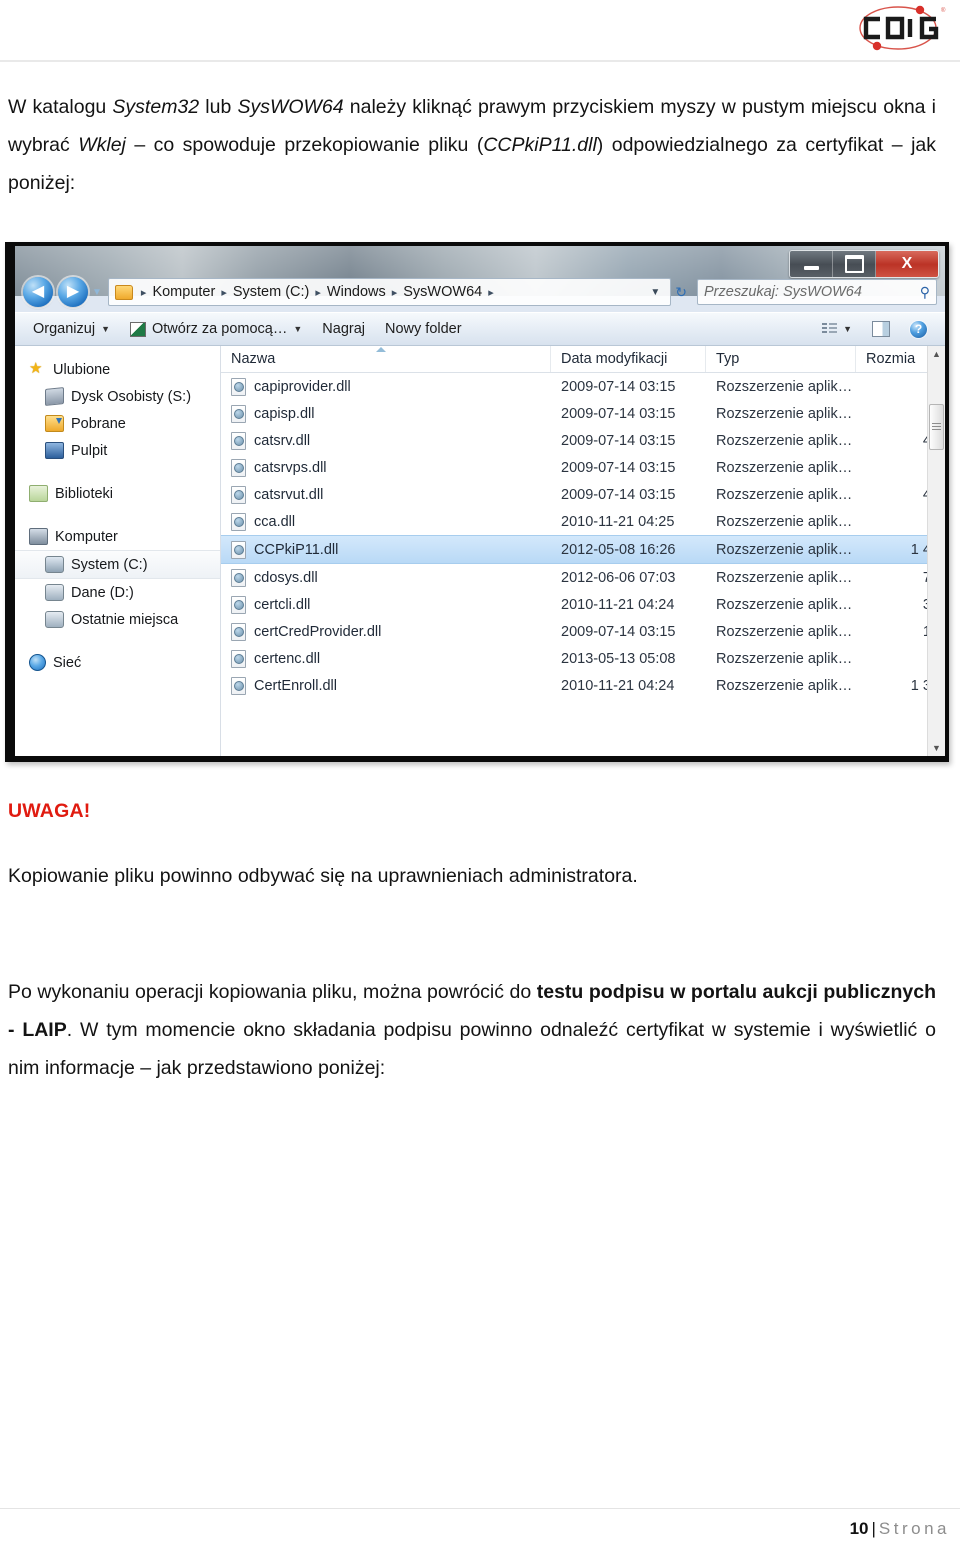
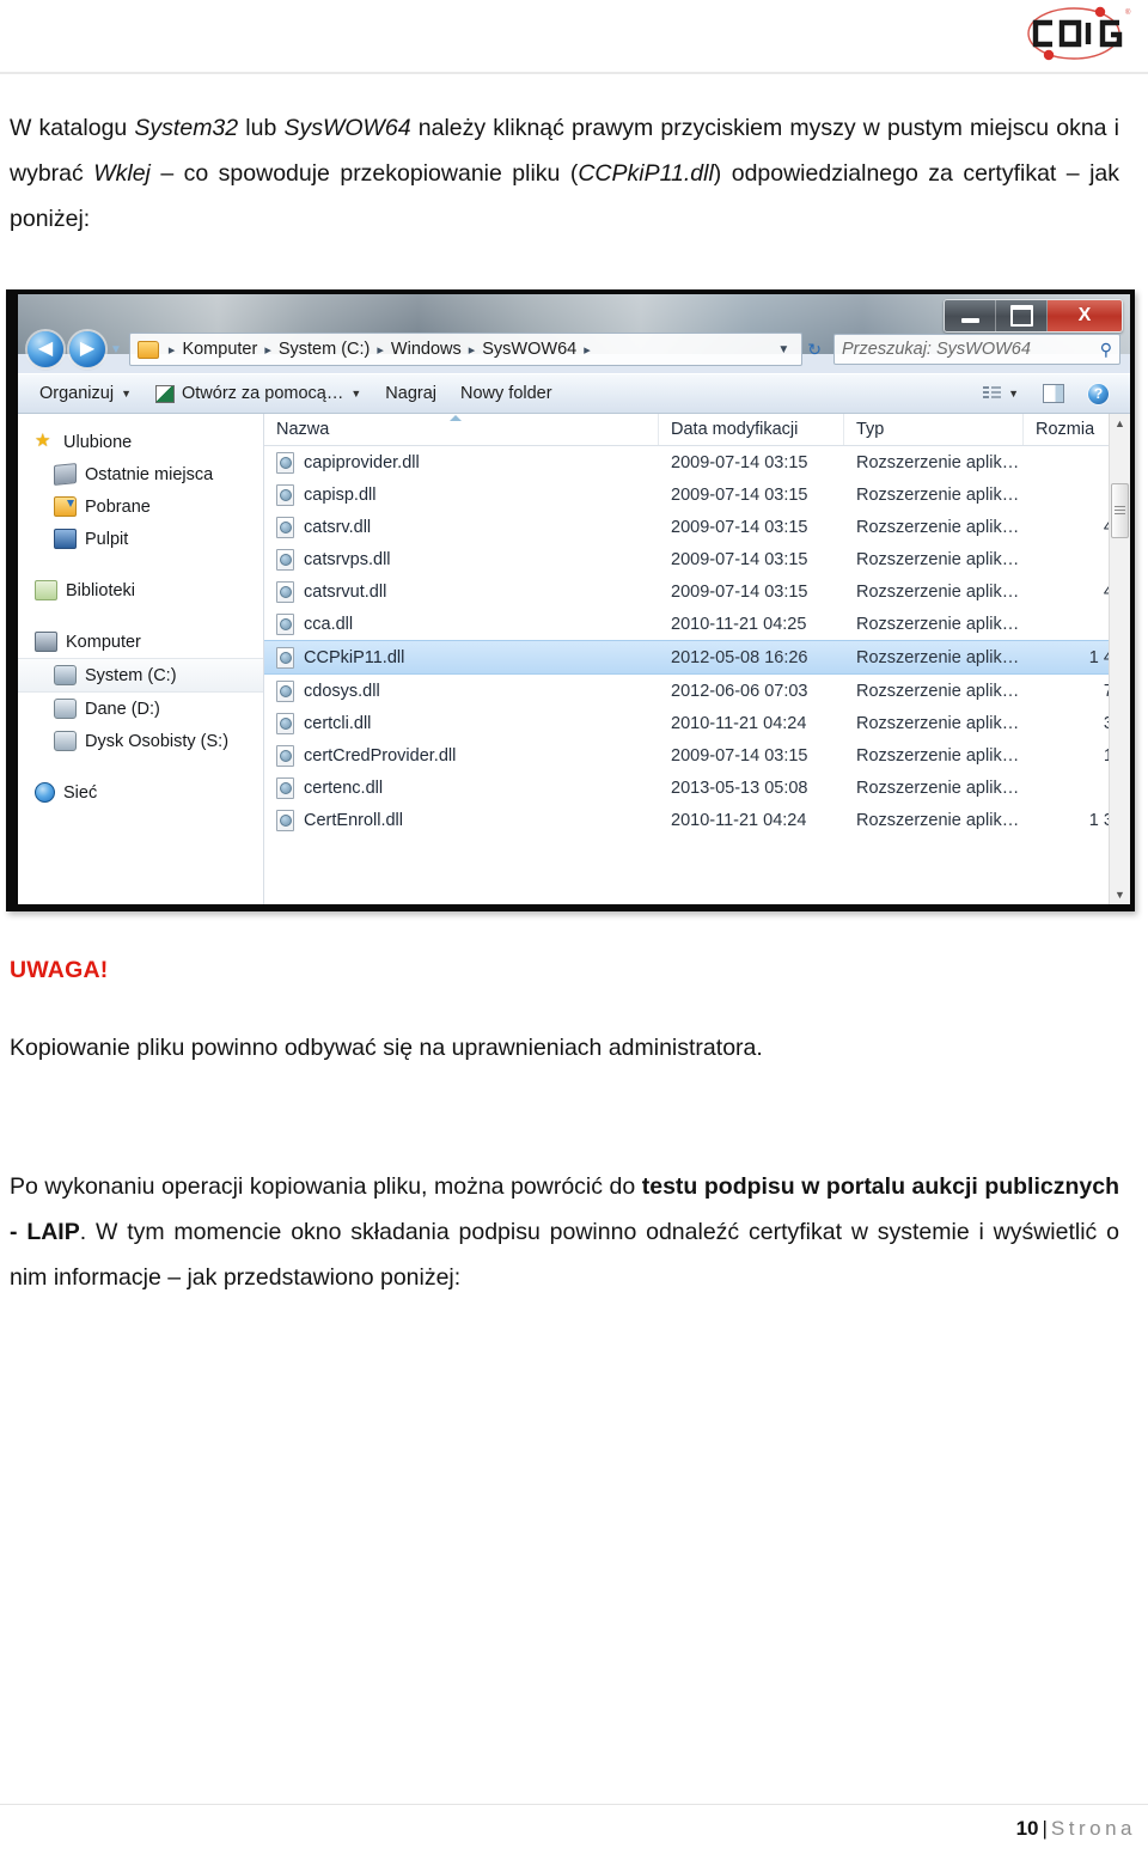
  W katalogu System32 lub SysWOW64 należy kliknąć prawym przyciskiem myszy w pustym miejscu okna i wybrać Wklej – co spowoduje przekopiowanie pliku (CCPkiP11.dll) odpowiedzialnego za certyfikat – jak poniżej:
  X
  ◀
  ▶
  ▼
  ▸
  Komputer
  ▸
  System (C:)
  ▸
  Windows
  ▸
  SysWOW64
  ▸
  ▼
  ↻
  Przeszukaj: SysWOW64
  ⚲
  Organizuj
  ▼
  Otwórz za pomocą…
  ▼
  Nagraj
  Nowy folder
  ▼
  ?
  ★
  Ulubione
- Dysk Osobisty (S:)
+ Ostatnie miejsca
  Pobrane
  Pulpit
  Biblioteki
  Komputer
  System (C:)
  Dane (D:)
- Ostatnie miejsca
+ Dysk Osobisty (S:)
  Sieć
  Nazwa
  Data modyfikacji
  Typ
  Rozmia
  capiprovider.dll
  2009-07-14 03:15
  Rozszerzenie aplik…
  capisp.dll
  2009-07-14 03:15
  Rozszerzenie aplik…
  catsrv.dll
  2009-07-14 03:15
  Rozszerzenie aplik…
  catsrvps.dll
  2009-07-14 03:15
  Rozszerzenie aplik…
  catsrvut.dll
  2009-07-14 03:15
  Rozszerzenie aplik…
  cca.dll
  2010-11-21 04:25
  Rozszerzenie aplik…
  CCPkiP11.dll
  2012-05-08 16:26
  Rozszerzenie aplik…
  cdosys.dll
  2012-06-06 07:03
  Rozszerzenie aplik…
  certcli.dll
  2010-11-21 04:24
  Rozszerzenie aplik…
  certCredProvider.dll
  2009-07-14 03:15
  Rozszerzenie aplik…
  certenc.dll
  2013-05-13 05:08
  Rozszerzenie aplik…
  CertEnroll.dll
  2010-11-21 04:24
  Rozszerzenie aplik…
  ▲
  ▼
  UWAGA!
  Kopiowanie pliku powinno odbywać się na uprawnieniach administratora.
  Po wykonaniu operacji kopiowania pliku, można powrócić do testu podpisu w portalu aukcji publicznych - LAIP. W tym momencie okno składania podpisu powinno odnaleźć certyfikat w systemie i wyświetlić o nim informacje – jak przedstawiono poniżej:
  10 | Strona
